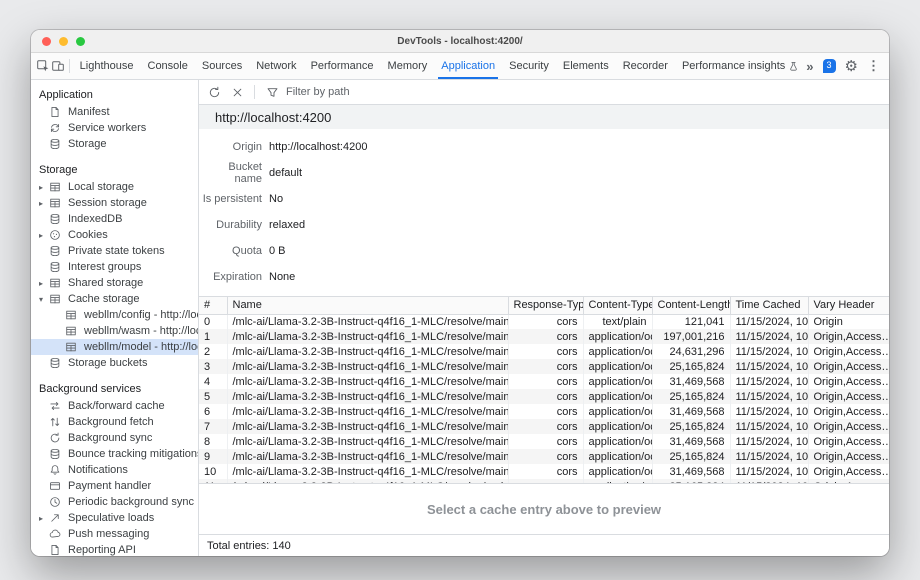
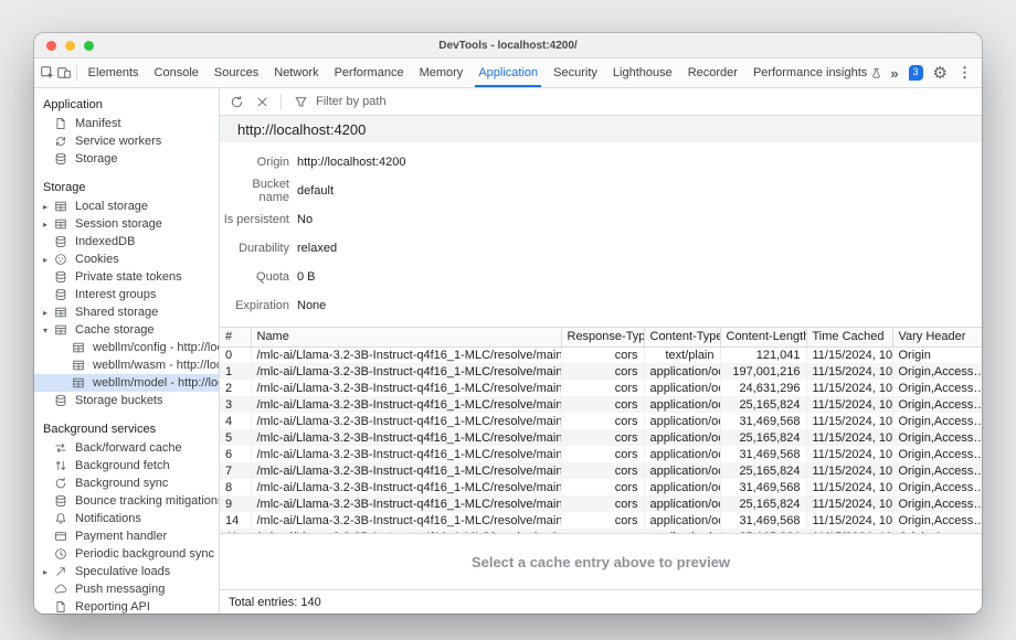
  DevTools - localhost:4200/
- Lighthouse
+ Elements
  Console
  Sources
  Network
  Performance
  Memory
  Application
  Security
- Elements
+ Lighthouse
  Recorder
  Performance insights
  »
  3
  ⚙
  ⋮
  Application
  Manifest
  Service workers
  Storage
  Storage
  ▸
  Local storage
  ▸
  Session storage
  IndexedDB
  ▸
  Cookies
  Private state tokens
  Interest groups
  ▸
  Shared storage
  ▾
  Cache storage
  webllm/config - http://lo
  webllm/wasm - http://lo
  webllm/model - http://lo
  Storage buckets
  Background services
  Back/forward cache
  Background fetch
  Background sync
  Bounce tracking mitigation
  Notifications
  Payment handler
  Periodic background sync
  ▸
  Speculative loads
  Push messaging
  Reporting API
  Filter by path
  http://localhost:4200
  Origin
  http://localhost:4200
  Bucket name
  default
  Is persistent
  No
  Durability
  relaxed
  Quota
  0 B
  Expiration
  None
  #	Name	Response-Typ	Content-Type	Content-Lengt	Time Cached	Vary Header
  0	/mlc-ai/Llama-3.2-3B-Instruct-q4f16_1-MLC/resolve/main	cors	text/plain	121,041	11/15/2024, 10	Origin
  1	/mlc-ai/Llama-3.2-3B-Instruct-q4f16_1-MLC/resolve/main	cors	application/o	197,001,216	11/15/2024, 10	Origin,Access…
  2	/mlc-ai/Llama-3.2-3B-Instruct-q4f16_1-MLC/resolve/main	cors	application/o	24,631,296	11/15/2024, 10	Origin,Access…
  3	/mlc-ai/Llama-3.2-3B-Instruct-q4f16_1-MLC/resolve/main	cors	application/o	25,165,824	11/15/2024, 10	Origin,Access…
  4	/mlc-ai/Llama-3.2-3B-Instruct-q4f16_1-MLC/resolve/main	cors	application/o	31,469,568	11/15/2024, 10	Origin,Access…
  5	/mlc-ai/Llama-3.2-3B-Instruct-q4f16_1-MLC/resolve/main	cors	application/o	25,165,824	11/15/2024, 10	Origin,Access…
  6	/mlc-ai/Llama-3.2-3B-Instruct-q4f16_1-MLC/resolve/main	cors	application/o	31,469,568	11/15/2024, 10	Origin,Access…
  7	/mlc-ai/Llama-3.2-3B-Instruct-q4f16_1-MLC/resolve/main	cors	application/o	25,165,824	11/15/2024, 10	Origin,Access…
  8	/mlc-ai/Llama-3.2-3B-Instruct-q4f16_1-MLC/resolve/main	cors	application/o	31,469,568	11/15/2024, 10	Origin,Access…
  9	/mlc-ai/Llama-3.2-3B-Instruct-q4f16_1-MLC/resolve/main	cors	application/o	25,165,824	11/15/2024, 10	Origin,Access…
- 10	/mlc-ai/Llama-3.2-3B-Instruct-q4f16_1-MLC/resolve/main	cors	application/o	31,469,568	11/15/2024, 10	Origin,Access…
+ 14	/mlc-ai/Llama-3.2-3B-Instruct-q4f16_1-MLC/resolve/main	cors	application/o	31,469,568	11/15/2024, 10	Origin,Access…
  Select a cache entry above to preview
  Total entries: 140
